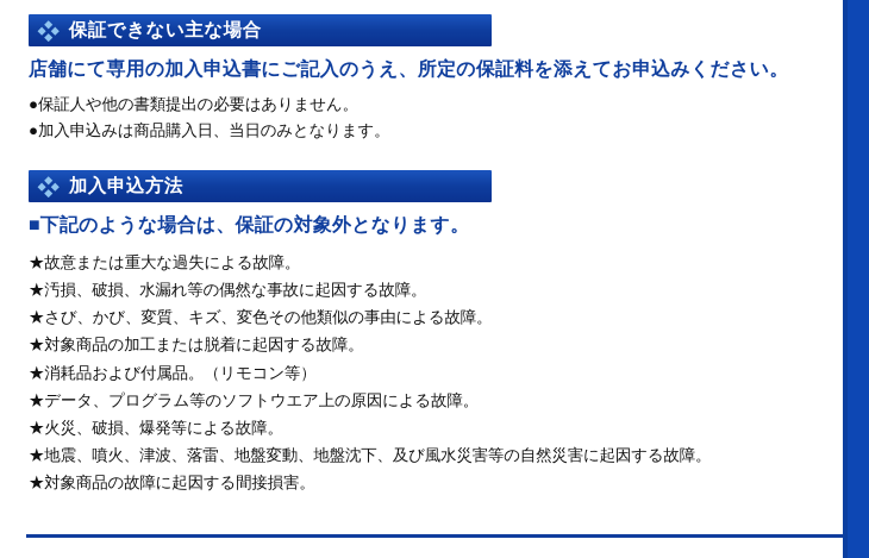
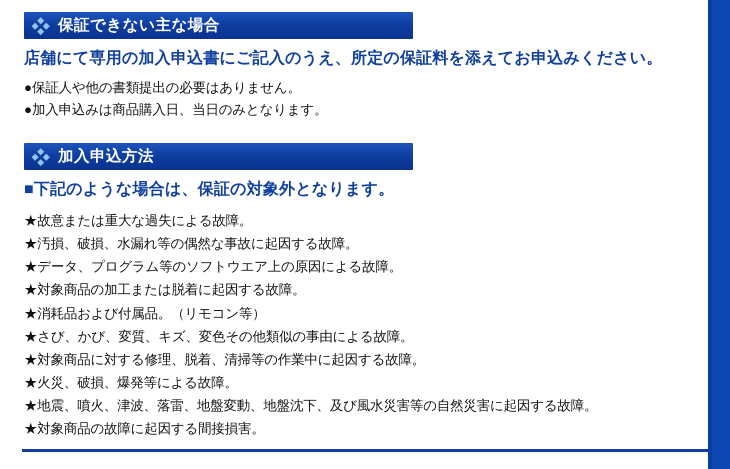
  保証できない主な場合
  店舗にて専用の加入申込書にご記入のうえ、所定の保証料を添えてお申込みください。
  ●保証人や他の書類提出の必要はありません。
  ●加入申込みは商品購入日、当日のみとなります。
  加入申込方法
  ■下記のような場合は、保証の対象外となります。
  ★故意または重大な過失による故障。
  ★汚損、破損、水漏れ等の偶然な事故に起因する故障。
- ★さび、かび、変質、キズ、変色その他類似の事由による故障。
+ ★データ、プログラム等のソフトウエア上の原因による故障。
  ★対象商品の加工または脱着に起因する故障。
  ★消耗品および付属品。（リモコン等）
- ★データ、プログラム等のソフトウエア上の原因による故障。
+ ★さび、かび、変質、キズ、変色その他類似の事由による故障。
+ ★対象商品に対する修理、脱着、清掃等の作業中に起因する故障。
  ★火災、破損、爆発等による故障。
  ★地震、噴火、津波、落雷、地盤変動、地盤沈下、及び風水災害等の自然災害に起因する故障。
  ★対象商品の故障に起因する間接損害。
